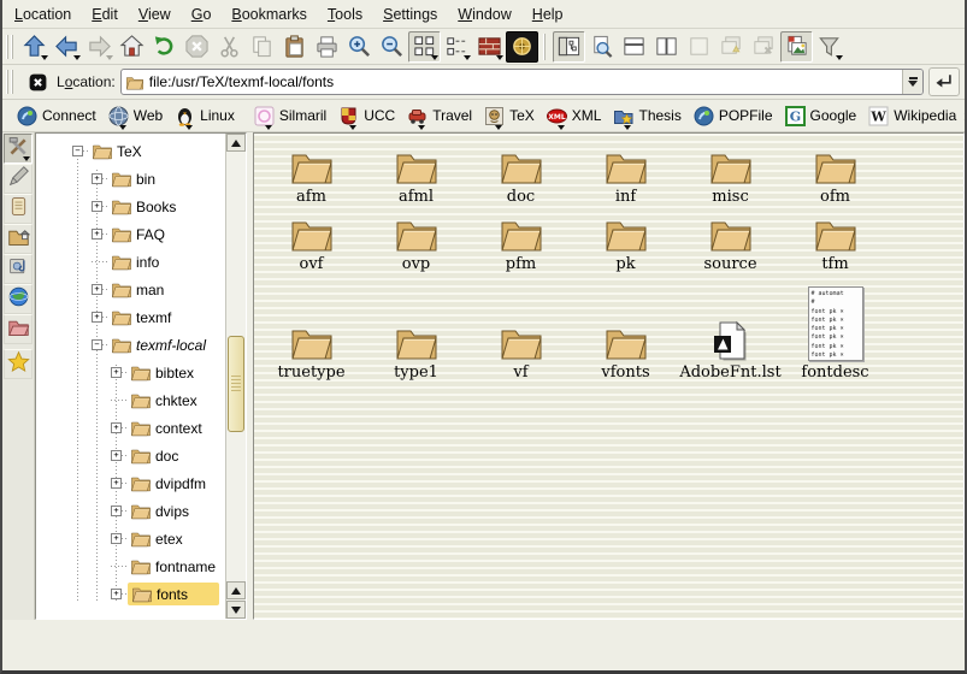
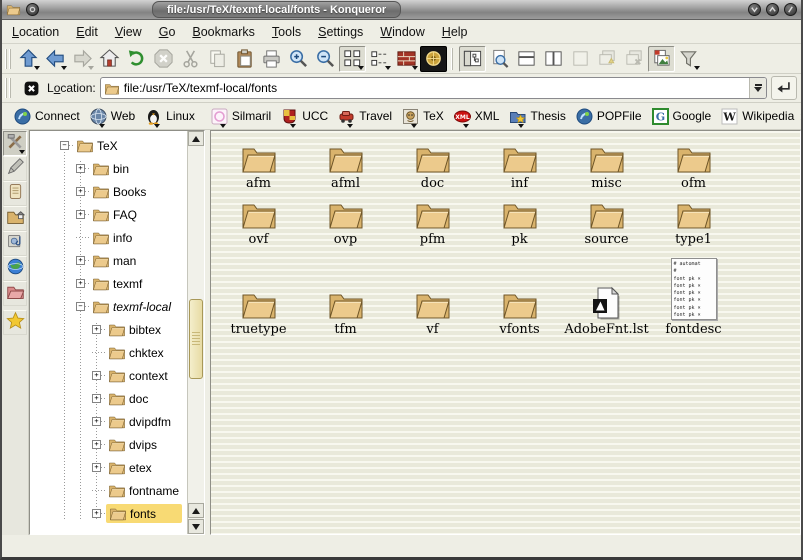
+ file:/usr/TeX/texmf-local/fonts - Konqueror
  Location
  Edit
  View
  Go
  Bookmarks
  Tools
  Settings
  Window
  Help
  Location:
  file:/usr/TeX/texmf-local/fonts
  Connect
  Web
  Linux
  Silmaril
  UCC
  Travel
  TeX
  XML
  Thesis
  POPFile
  G
  Google
  W
  Wikipedia
  −
  TeX
  +
  bin
  +
  Books
  +
  FAQ
  info
  +
  man
  +
  texmf
  −
  texmf-local
  +
  bibtex
  chktex
  +
  context
  +
  doc
  +
  dvipdfm
  +
  dvips
  +
  etex
  fontname
  +
  fonts
  afm
  afml
  doc
  inf
  misc
  ofm
  ovf
  ovp
  pfm
  pk
  source
- tfm
+ type1
  truetype
- type1
+ tfm
  vf
  vfonts
  AdobeFnt.lst
  fontdesc
